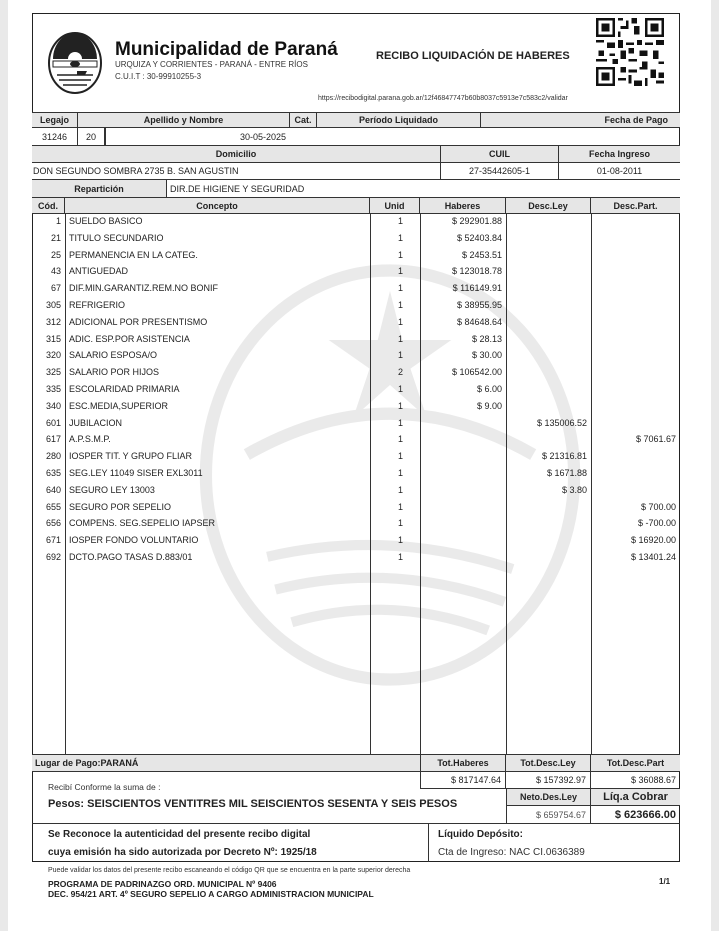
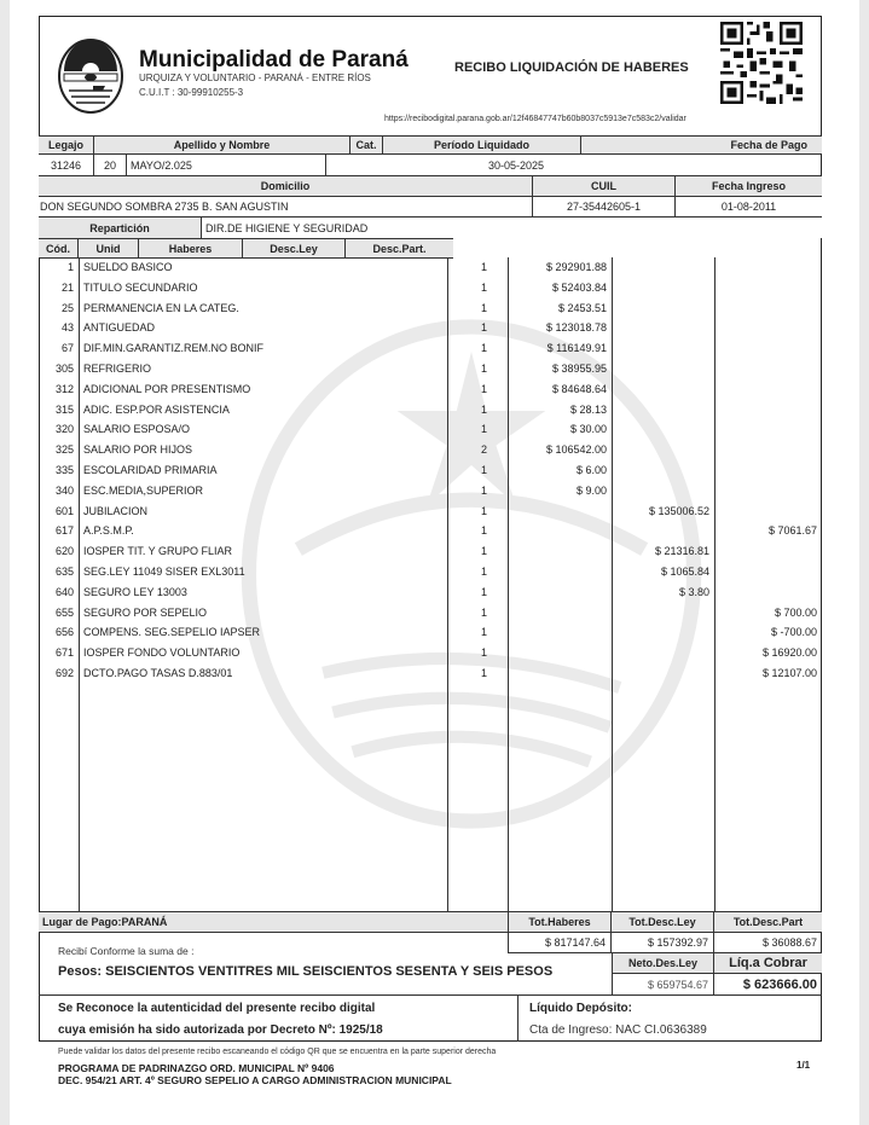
  Municipalidad de Paraná
- URQUIZA Y CORRIENTES - PARANÁ - ENTRE RÍOS
+ URQUIZA Y VOLUNTARIO - PARANÁ - ENTRE RÍOS
  C.U.I.T : 30-99910255-3
  RECIBO LIQUIDACIÓN DE HABERES
  Legajo
  Apellido y Nombre
  Cat.
  Período Liquidado
  Fecha de Pago
  31246
  20
+ MAYO/2.025
  30-05-2025
  Domicilio
  CUIL
  Fecha Ingreso
  DON SEGUNDO SOMBRA 2735 B. SAN AGUSTIN
  27-35442605-1
  01-08-2011
  Repartición
  DIR.DE HIGIENE Y SEGURIDAD
  Cód.
- Concepto
  Unid
  Haberes
  Desc.Ley
  Desc.Part.
  1
  SUELDO BASICO
  1
  $ 292901.88
  21
  TITULO SECUNDARIO
  1
  $ 52403.84
  25
  PERMANENCIA EN LA CATEG.
  1
  $ 2453.51
  43
  ANTIGUEDAD
  1
  $ 123018.78
  67
  DIF.MIN.GARANTIZ.REM.NO BONIF
  1
  $ 116149.91
  305
  REFRIGERIO
  1
  $ 38955.95
  312
  ADICIONAL POR PRESENTISMO
  1
  $ 84648.64
  315
  ADIC. ESP.POR ASISTENCIA
  1
  $ 28.13
  320
  SALARIO ESPOSA/O
  1
  $ 30.00
  325
  SALARIO POR HIJOS
  2
  $ 106542.00
  335
  ESCOLARIDAD PRIMARIA
  1
  $ 6.00
  340
  ESC.MEDIA,SUPERIOR
  1
  $ 9.00
  601
  JUBILACION
  1
  $ 135006.52
  617
  A.P.S.M.P.
  1
  $ 7061.67
- 280
+ 620
  IOSPER TIT. Y GRUPO FLIAR
  1
  $ 21316.81
  635
  SEG.LEY 11049 SISER EXL3011
  1
- $ 1671.88
+ $ 1065.84
  640
  SEGURO LEY 13003
  1
  $ 3.80
  655
  SEGURO POR SEPELIO
  1
  $ 700.00
  656
  COMPENS. SEG.SEPELIO IAPSER
  1
  $ -700.00
  671
  IOSPER FONDO VOLUNTARIO
  1
  $ 16920.00
  692
  DCTO.PAGO TASAS D.883/01
  1
- $ 13401.24
+ $ 12107.00
  Lugar de Pago:PARANÁ
  Tot.Haberes
  Tot.Desc.Ley
  Tot.Desc.Part
  $ 817147.64
  $ 157392.97
  $ 36088.67
  Recibí Conforme la suma de :
  Pesos: SEISCIENTOS VENTITRES MIL SEISCIENTOS SESENTA Y SEIS PESOS
  Neto.Des.Ley
  Líq.a Cobrar
  $ 659754.67
  $ 623666.00
  Se Reconoce la autenticidad del presente recibo digital
  cuya emisión ha sido autorizada por Decreto Nº: 1925/18
  Líquido Depósito:
  Cta de Ingreso: NAC CI.0636389
  PROGRAMA DE PADRINAZGO ORD. MUNICIPAL Nº 9406
  DEC. 954/21 ART. 4º SEGURO SEPELIO A CARGO ADMINISTRACION MUNICIPAL
  1/1
